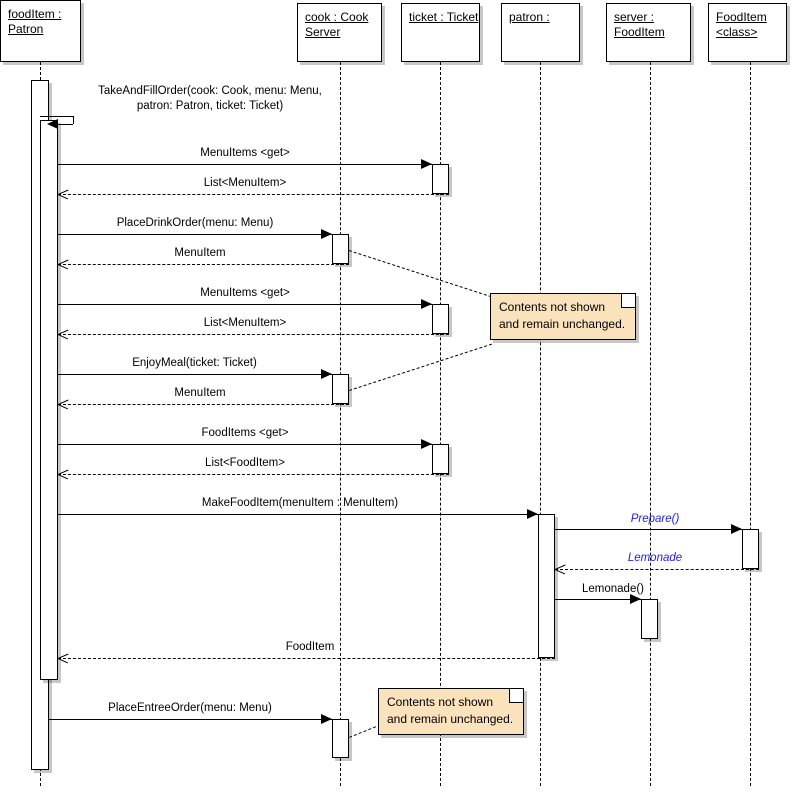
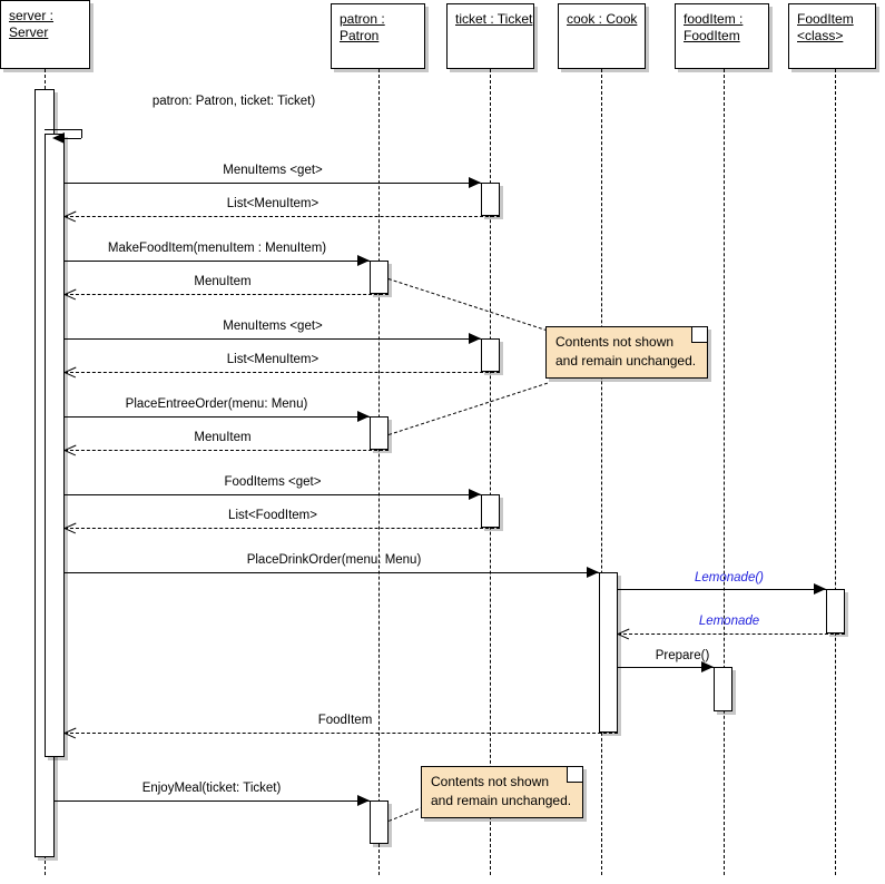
- foodItem :
+ server :
- Patron
+ Server
- cook : Cook
+ patron :
- Server
+ Patron
  ticket : Ticket
- patron :
+ cook : Cook
- server :
+ foodItem :
  FoodItem
  FoodItem
  <class>
- TakeAndFillOrder(cook: Cook, menu: Menu,
  patron: Patron, ticket: Ticket)
  MenuItems <get>
  List<MenuItem>
- PlaceDrinkOrder(menu: Menu)
+ MakeFoodItem(menuItem : MenuItem)
  MenuItem
  MenuItems <get>
  List<MenuItem>
- EnjoyMeal(ticket: Ticket)
+ PlaceEntreeOrder(menu: Menu)
  MenuItem
  FoodItems <get>
  List<FoodItem>
- MakeFoodItem(menuItem : MenuItem)
+ PlaceDrinkOrder(menu: Menu)
- Prepare()
+ Lemonade()
  Lemonade
- Lemonade()
+ Prepare()
  FoodItem
- PlaceEntreeOrder(menu: Menu)
+ EnjoyMeal(ticket: Ticket)
  Contents not shown
  and remain unchanged.
  Contents not shown
  and remain unchanged.
